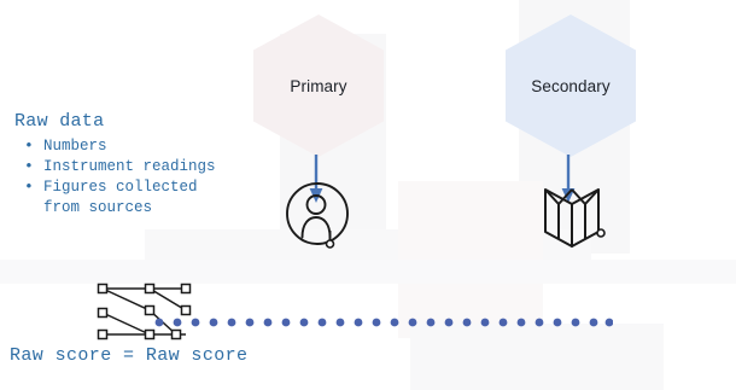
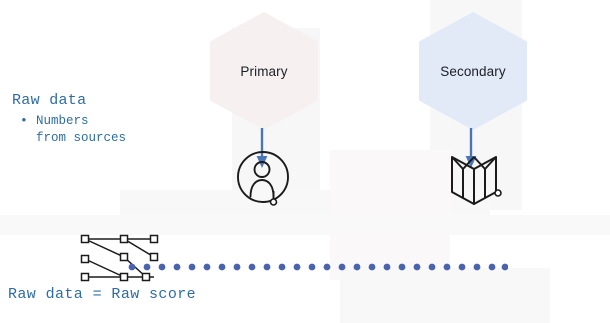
  Primary
  Secondary
  Raw data
  Numbers
- Instrument readings
- Figures collected
  from sources
- Raw score = Raw score
+ Raw data = Raw score
